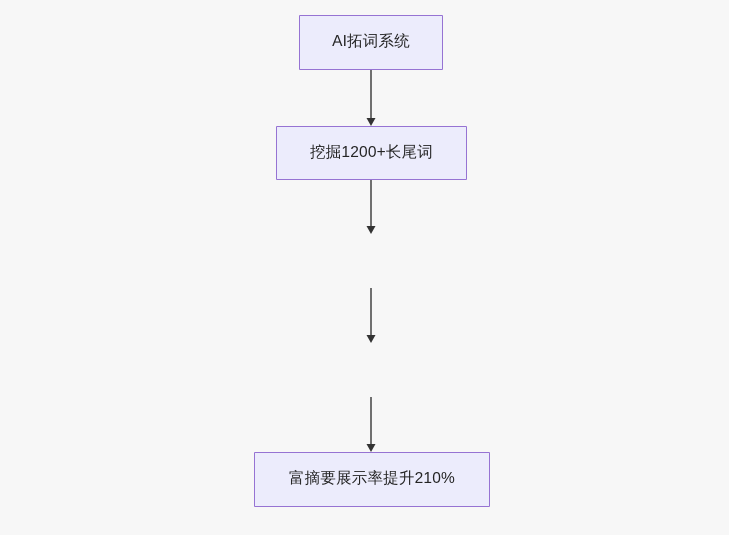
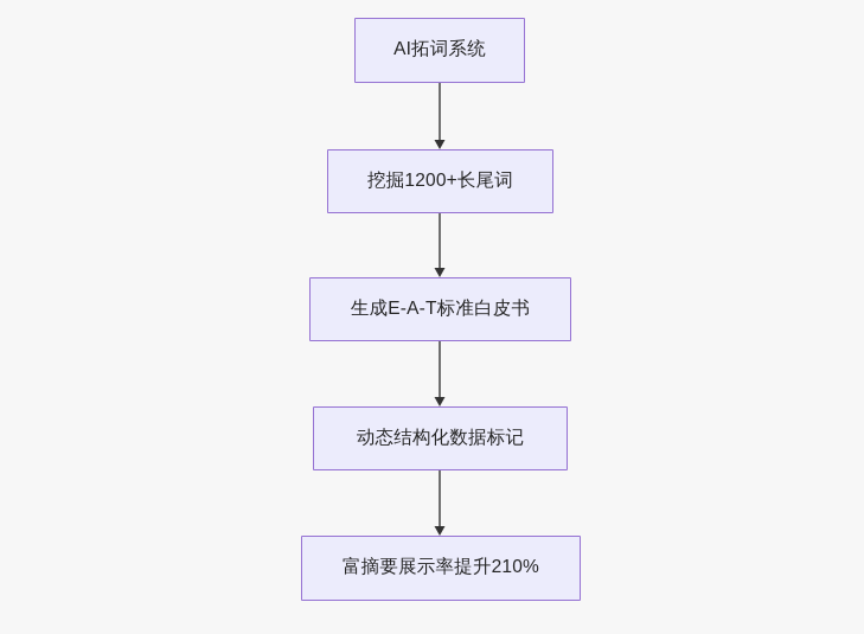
  AI拓词系统
  挖掘1200+长尾词
+ 生成E-A-T标准白皮书
+ 动态结构化数据标记
  富摘要展示率提升210%
